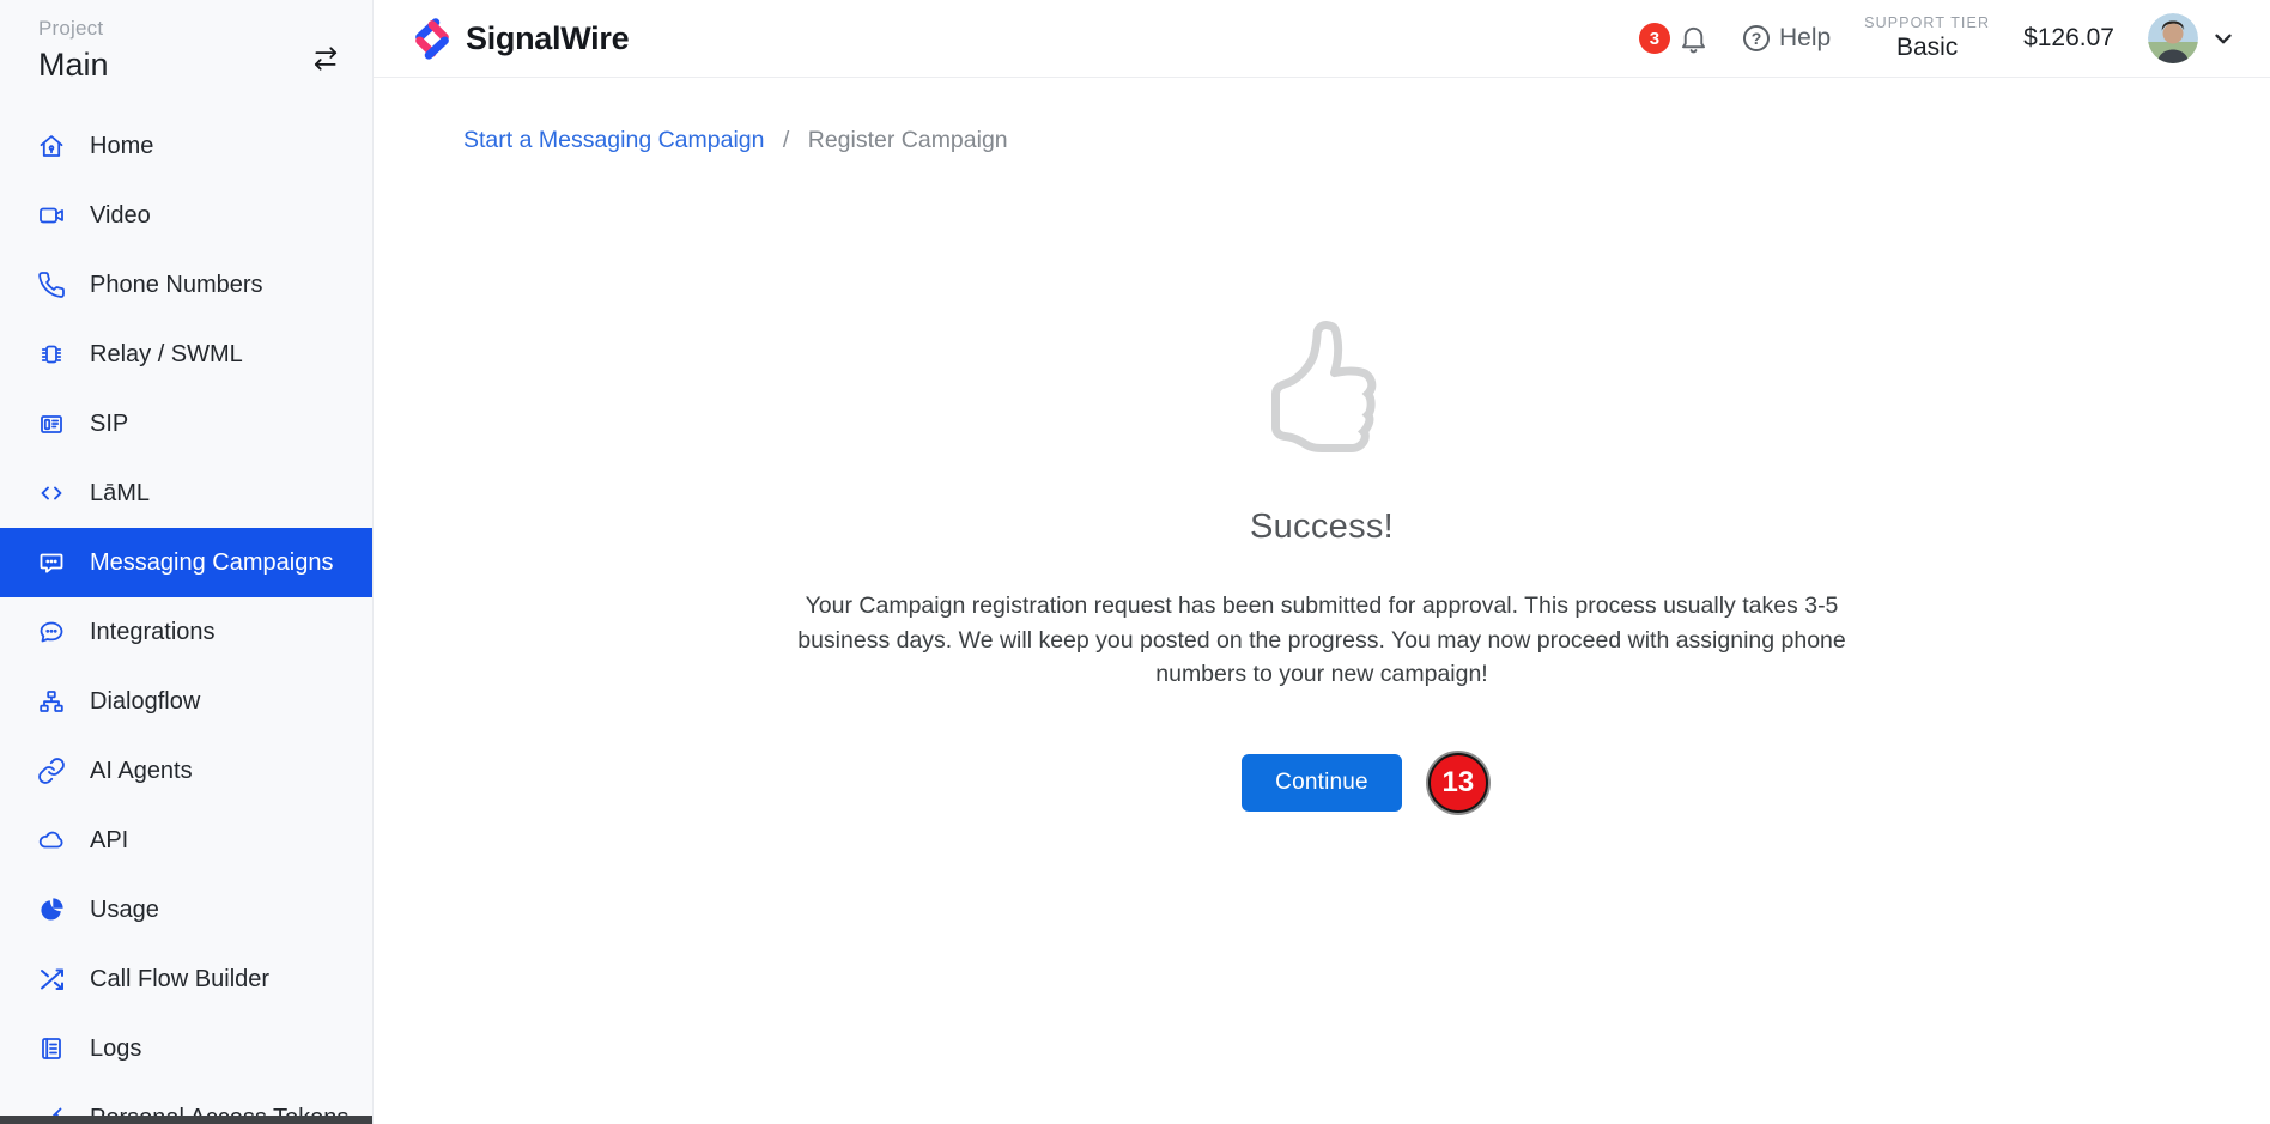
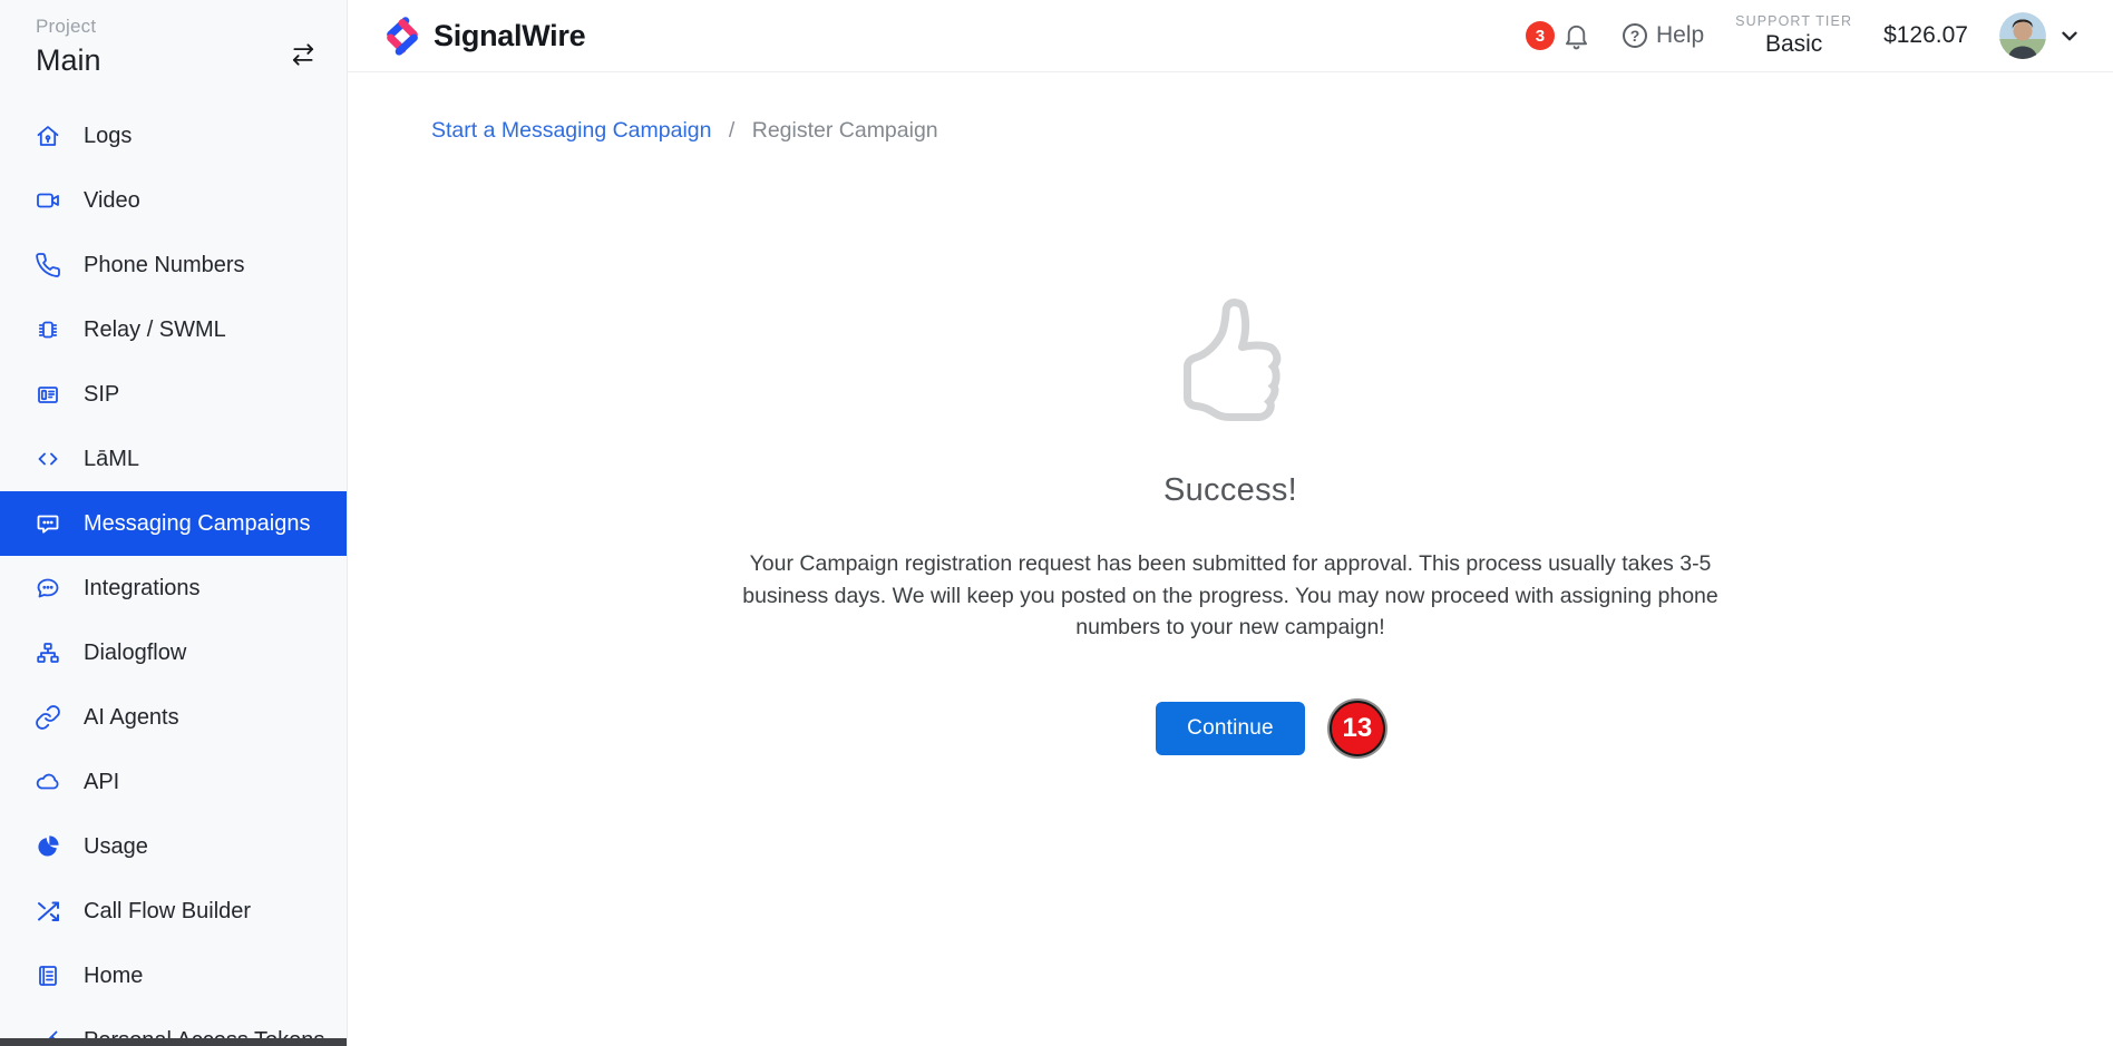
  Project
  Main
- Home
+ Logs
  Video
  Phone Numbers
  Relay / SWML
  SIP
  LāML
  Messaging Campaigns
  Integrations
  Dialogflow
  AI Agents
  API
  Usage
  Call Flow Builder
- Logs
+ Home
  SignalWire
  3
  ?
  Help
  SUPPORT TIER
  Basic
  $126.07
  Start a Messaging Campaign / Register Campaign
  Success!
  Your Campaign registration request has been submitted for approval. This process usually takes 3-5 business days. We will keep you posted on the progress. You may now proceed with assigning phone numbers to your new campaign!
  Continue
  13
